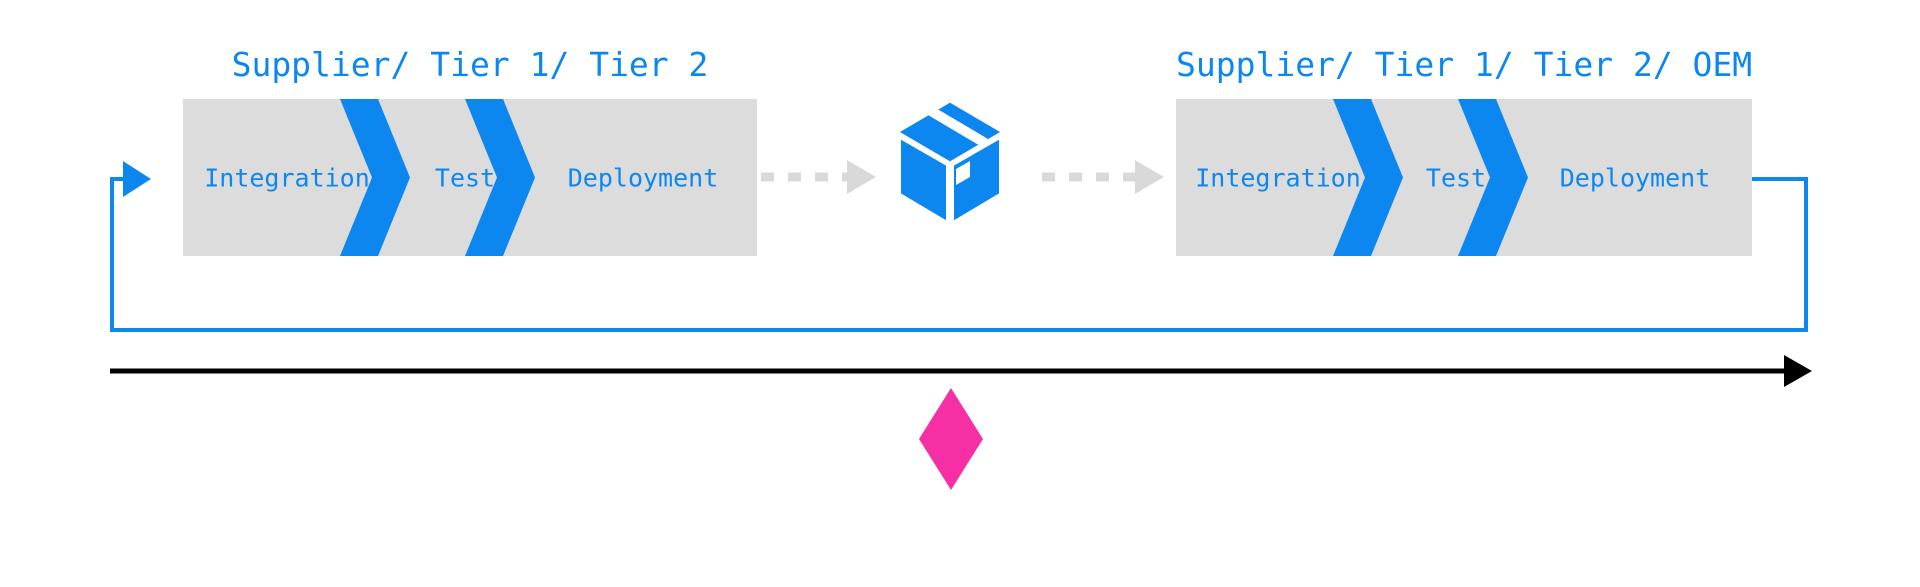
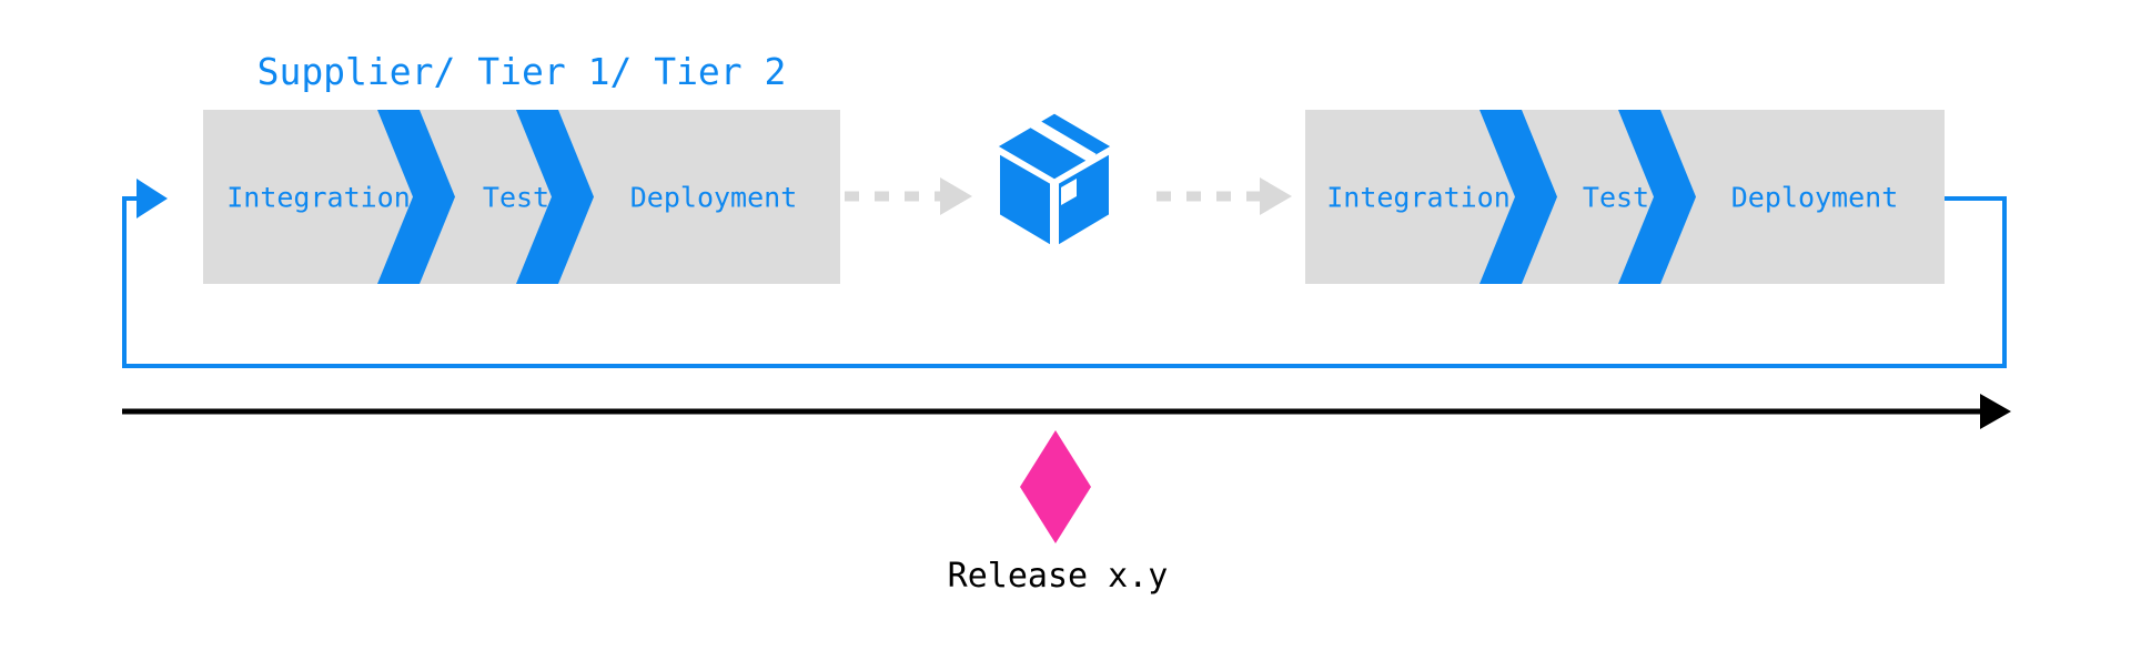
  Supplier/ Tier 1/ Tier 2
- Supplier/ Tier 1/ Tier 2/ OEM
  Integration
  Test
  Deployment
  Integration
  Test
  Deployment
+ Release x.y
